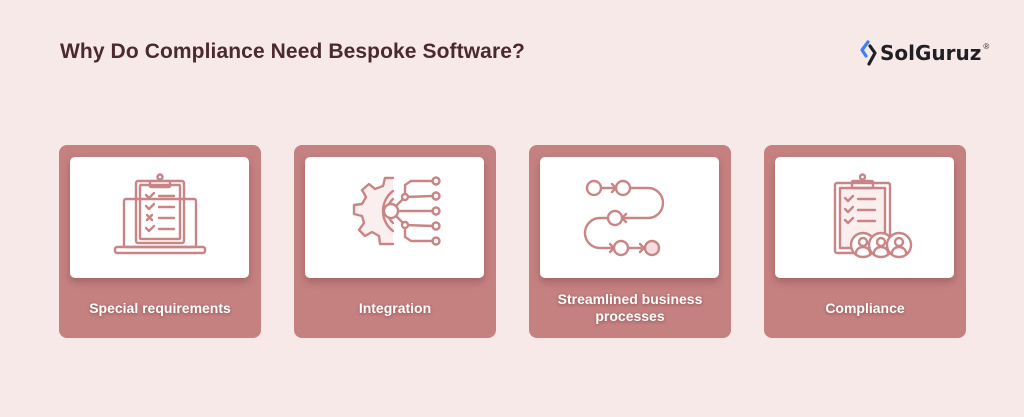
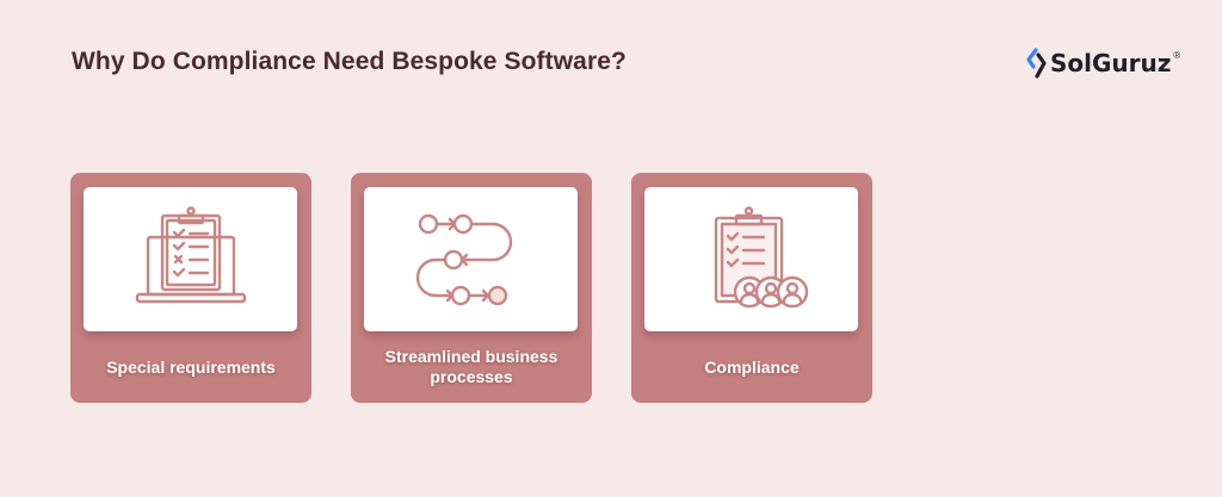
  Why Do Compliance Need Bespoke Software?
  SolGuruz
  ®
  Special requirements
- Integration
  Streamlined business processes
  Compliance
